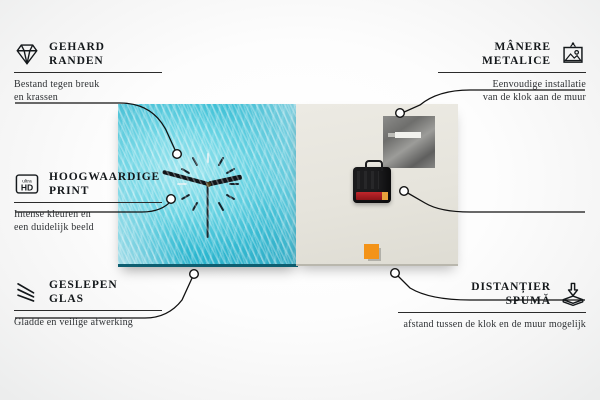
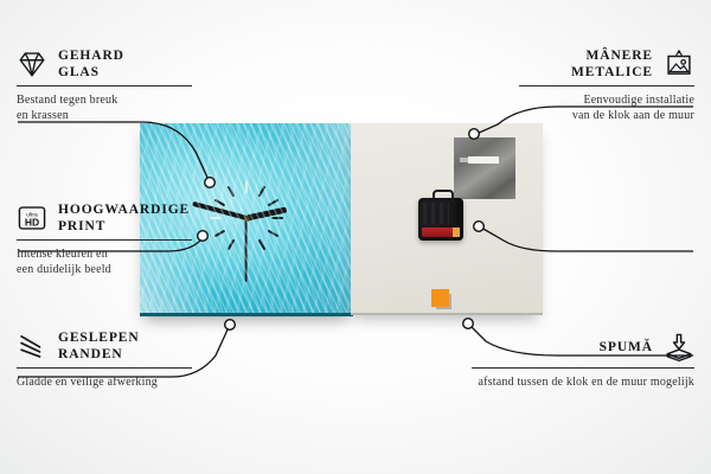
  GEHARD
- RANDEN
+ GLAS
  Bestand tegen breuk
  en krassen
  HD
  HOOGWAARDIGE
  PRINT
  Intense kleuren en
  een duidelijk beeld
  GESLEPEN
- GLAS
+ RANDEN
  Gladde en veilige afwerking
  MÂNERE
  METALICE
  Eenvoudige installatie
  van de klok aan de muur
- DISTANȚIER
  SPUMĂ
  afstand tussen de klok en de muur mogelijk
